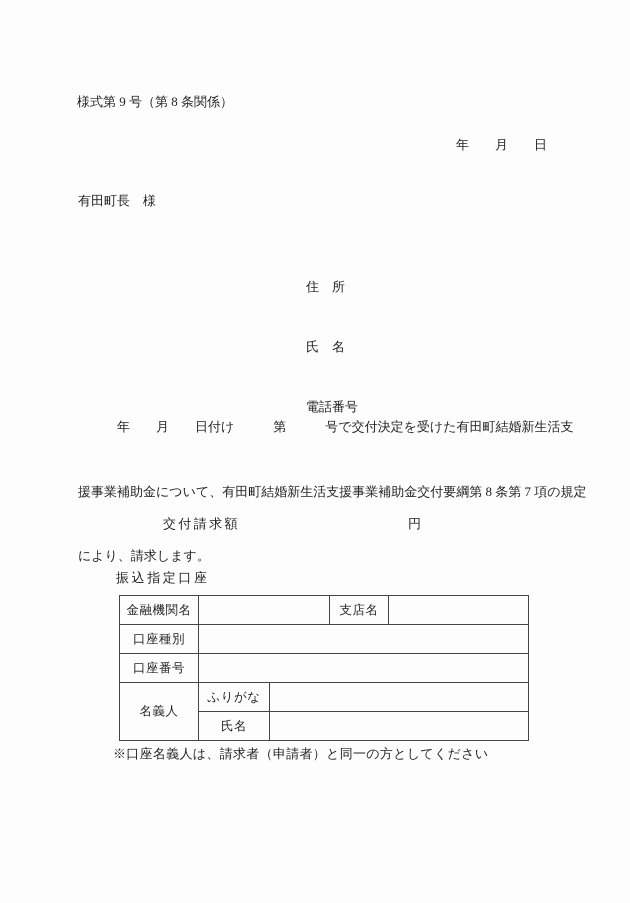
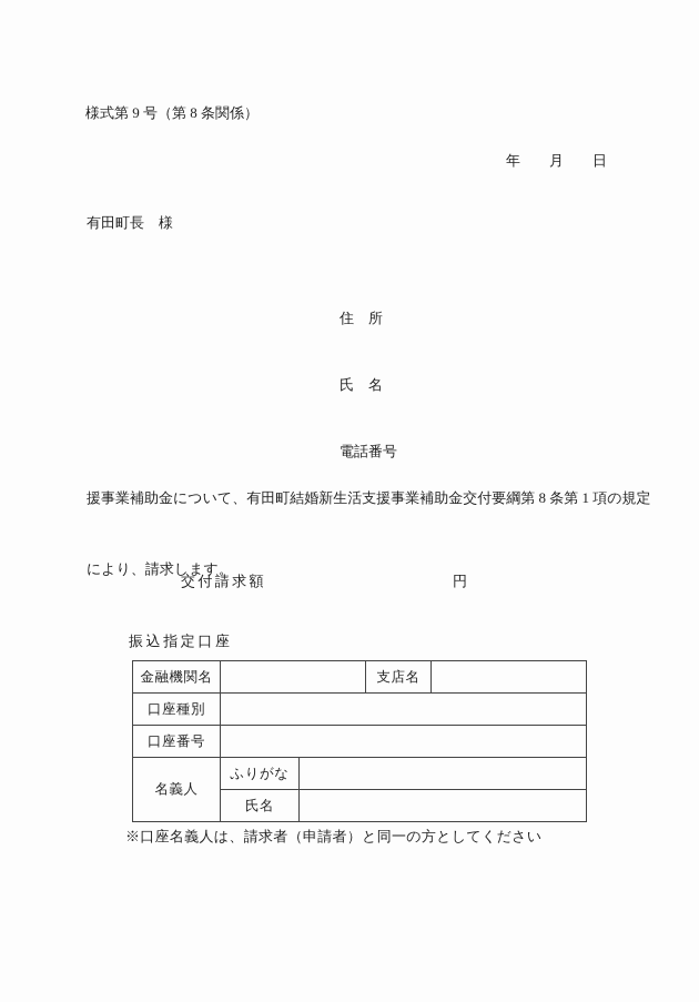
  様式第 9 号（第 8 条関係）
  年 月 日
  有田町長 様
  住 所
  氏 名
  電話番号
- 年 月 日付け 第 号で交付決定を受けた有田町結婚新生活支
- 援事業補助金について、有田町結婚新生活支援事業補助金交付要綱第 8 条第 7 項の規定
+ 援事業補助金について、有田町結婚新生活支援事業補助金交付要綱第 8 条第 1 項の規定
  により、請求します。
  交付請求額
  円
  振込指定口座
  金融機関名		支店名
  口座種別
  口座番号
  名義人	ふりがな
  氏名
  ※口座名義人は、請求者（申請者）と同一の方としてください
